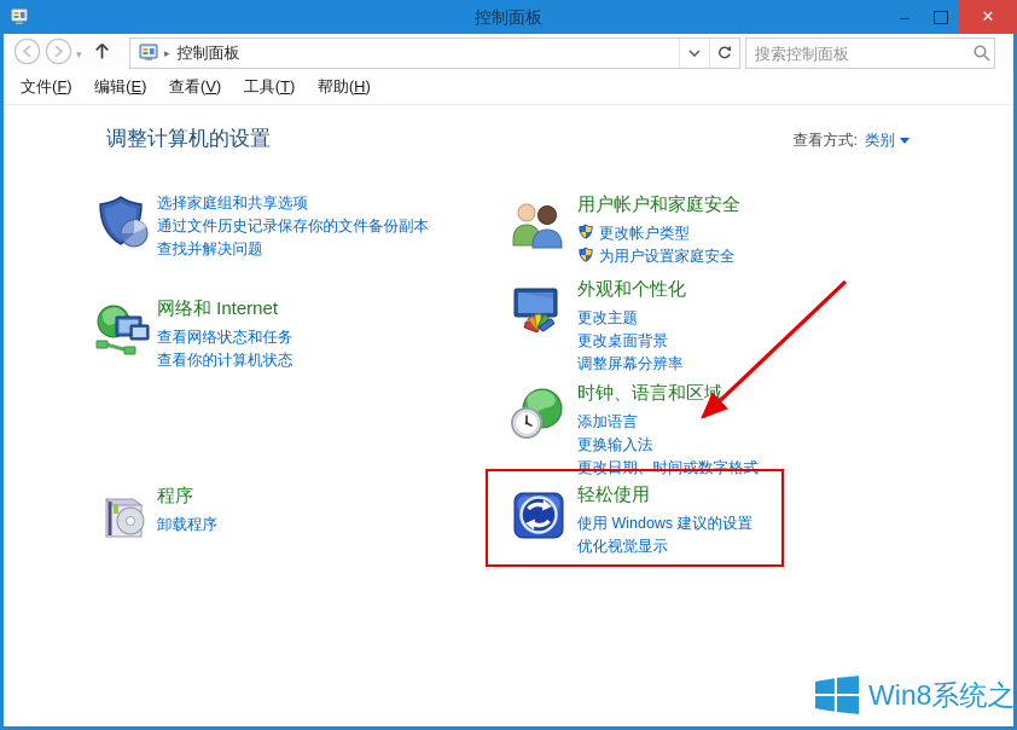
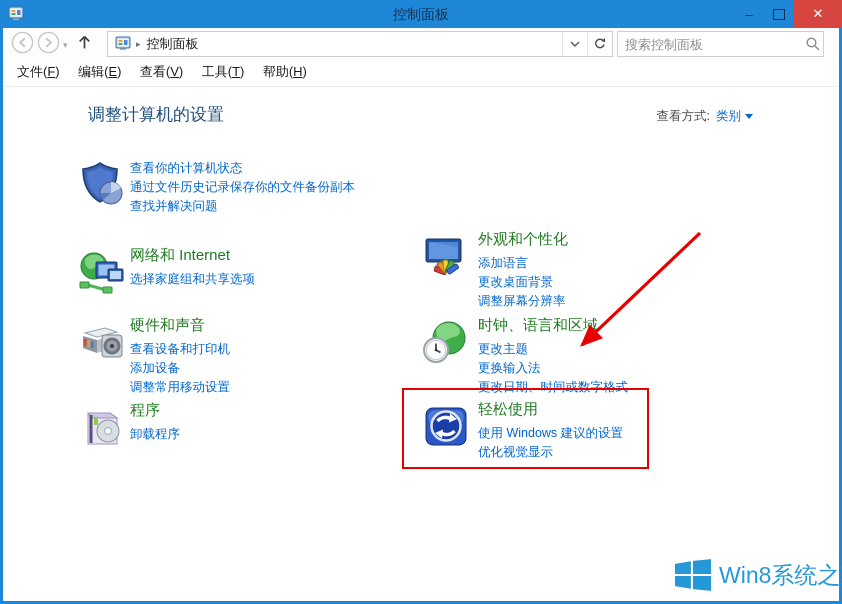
  控制面板
  –
  ✕
  ▾
  ▸
  控制面板
  搜索控制面板
  文件(F) 编辑(E) 查看(V) 工具(T) 帮助(H)
  调整计算机的设置
  查看方式: 类别
- 选择家庭组和共享选项
+ 查看你的计算机状态
  通过文件历史记录保存你的文件备份副本
  查找并解决问题
  网络和 Internet
- 查看网络状态和任务
- 查看你的计算机状态
+ 选择家庭组和共享选项
+ 硬件和声音
+ 查看设备和打印机
+ 添加设备
+ 调整常用移动设置
  程序
  卸载程序
- 用户帐户和家庭安全
- 更改帐户类型
- 为用户设置家庭安全
  外观和个性化
- 更改主题
+ 添加语言
  更改桌面背景
  调整屏幕分辨率
  时钟、语言和区域
- 添加语言
+ 更改主题
  更换输入法
  更改日期、时间或数字格式
  轻松使用
  使用 Windows 建议的设置
  优化视觉显示
  Win8系统之
